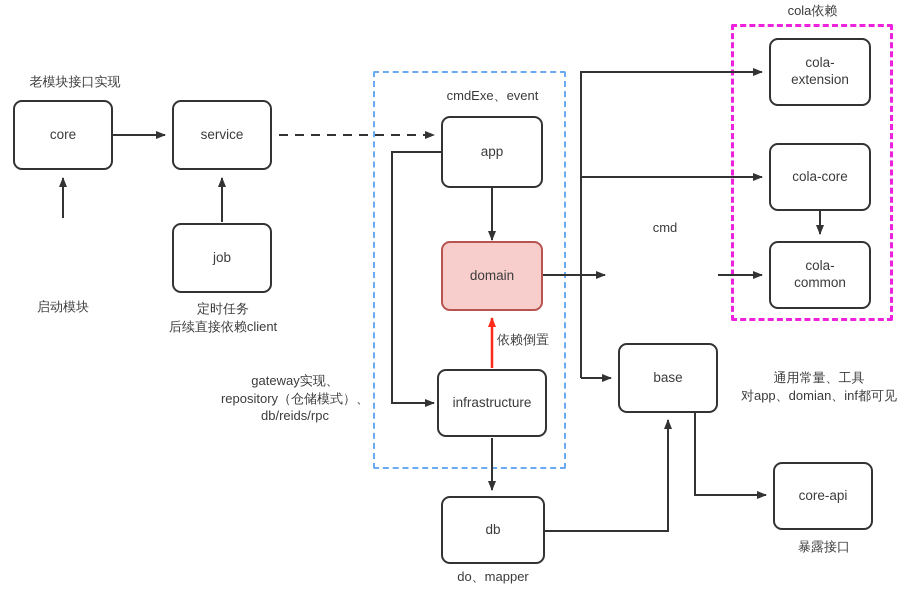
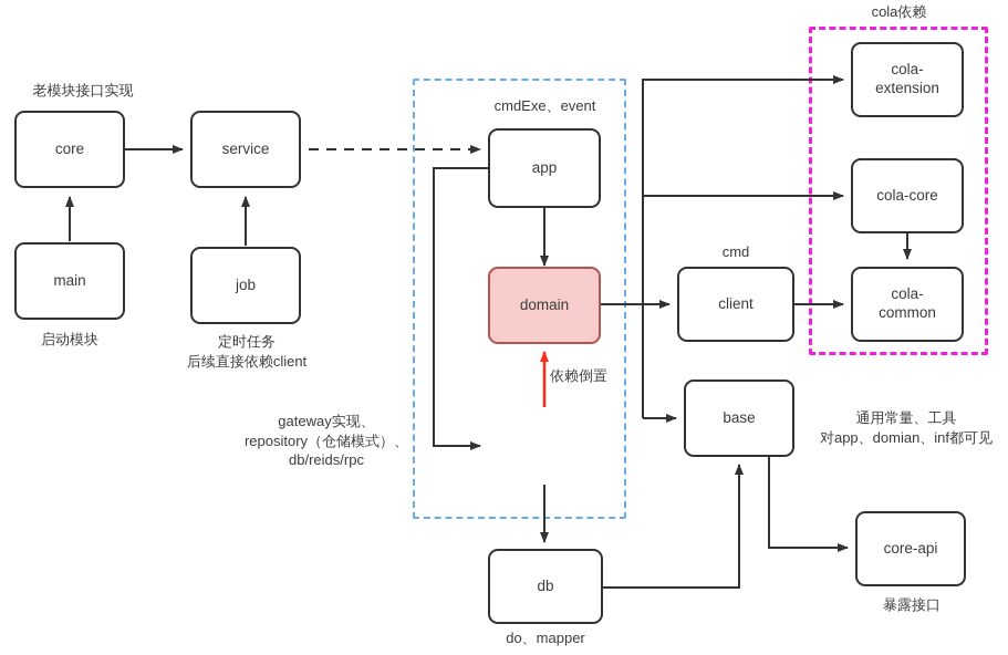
  core
  service
+ main
  job
  app
  domain
- infrastructure
  db
+ client
  base
  cola-
  extension
  cola-core
  cola-
  common
  core-api
  老模块接口实现
  启动模块
  定时任务
  后续直接依赖client
  cmdExe、event
  依赖倒置
  gateway实现、
  repository（仓储模式）、
  db/reids/rpc
  do、mapper
  cmd
  cola依赖
  通用常量、工具
  对app、domian、inf都可见
  暴露接口
